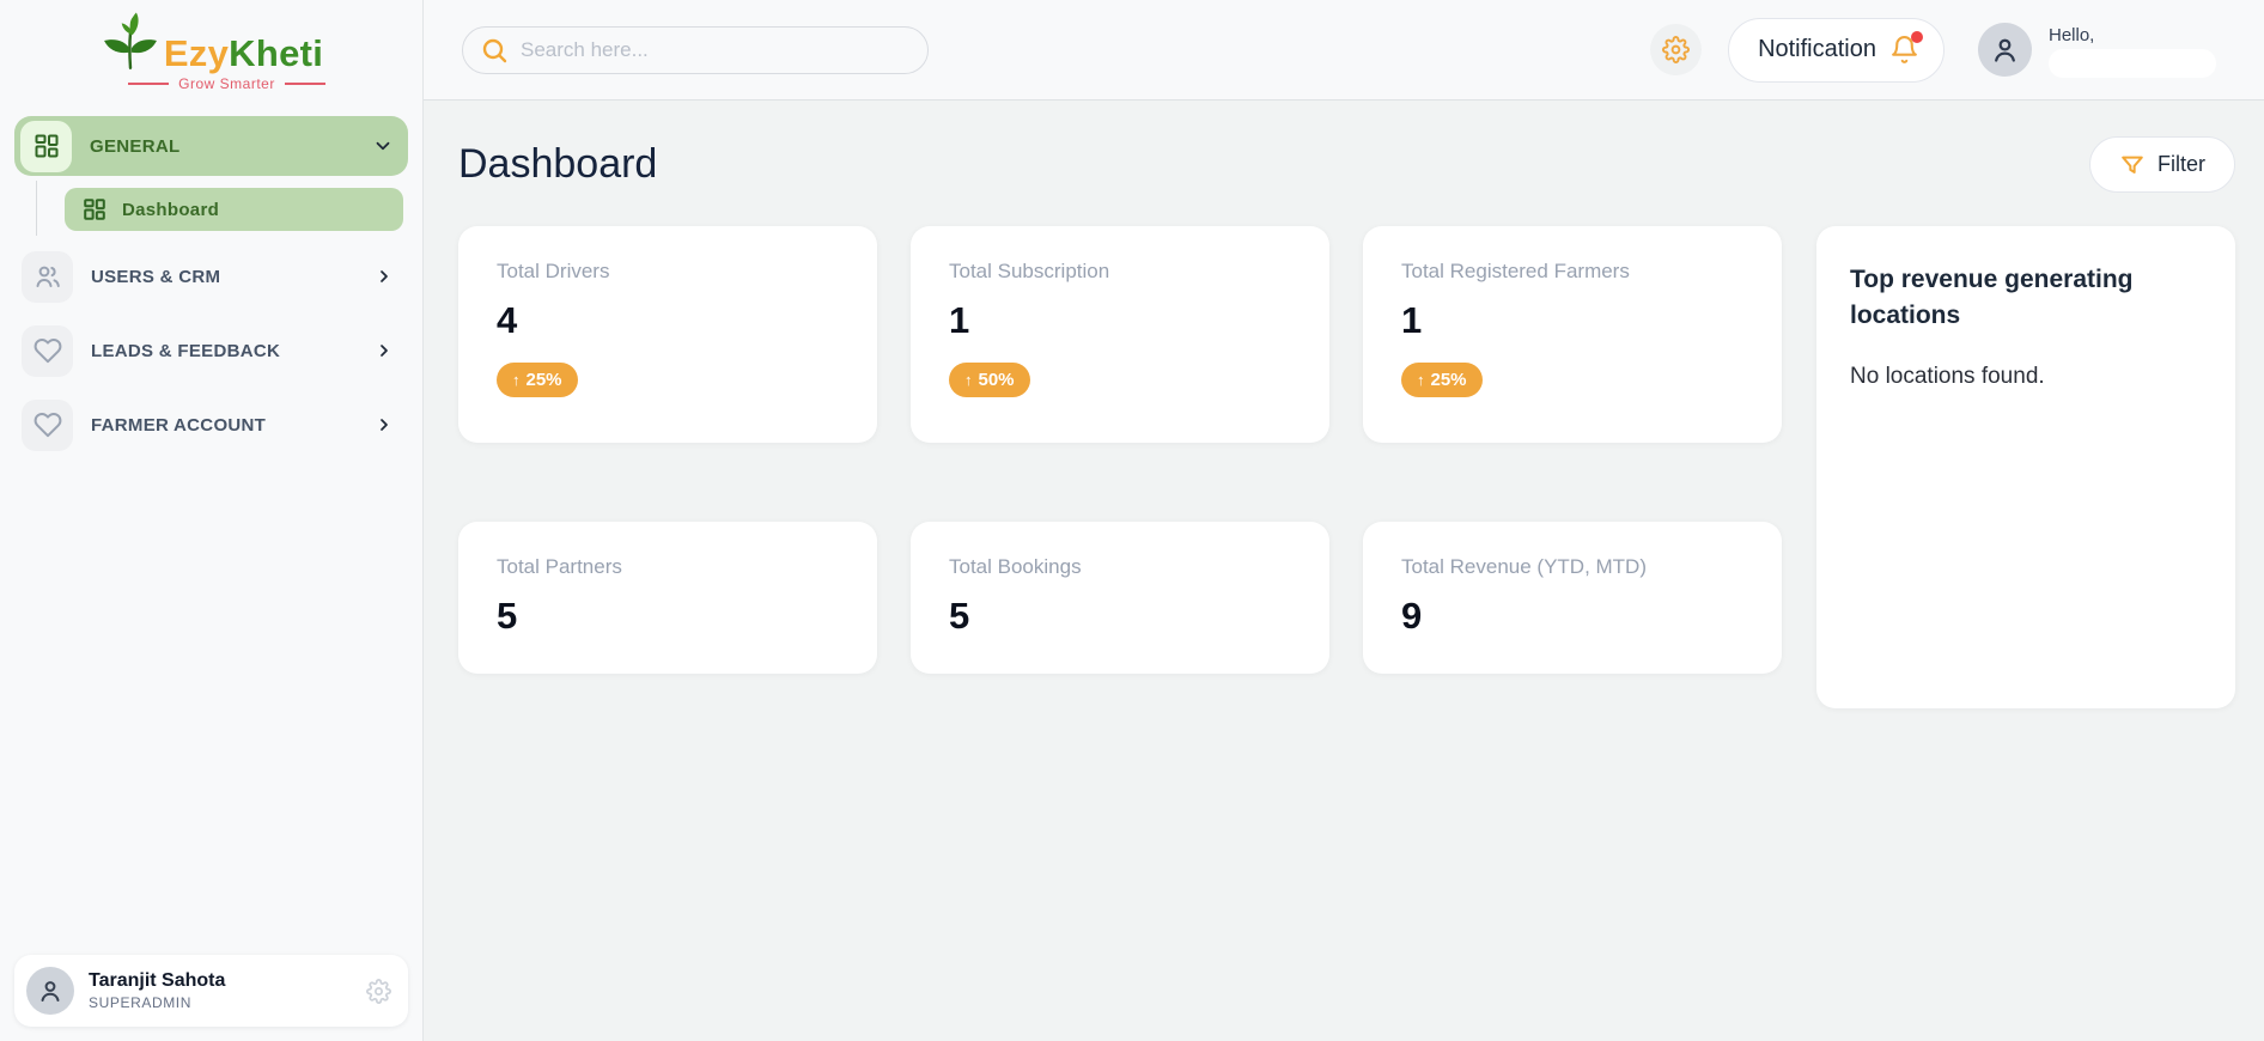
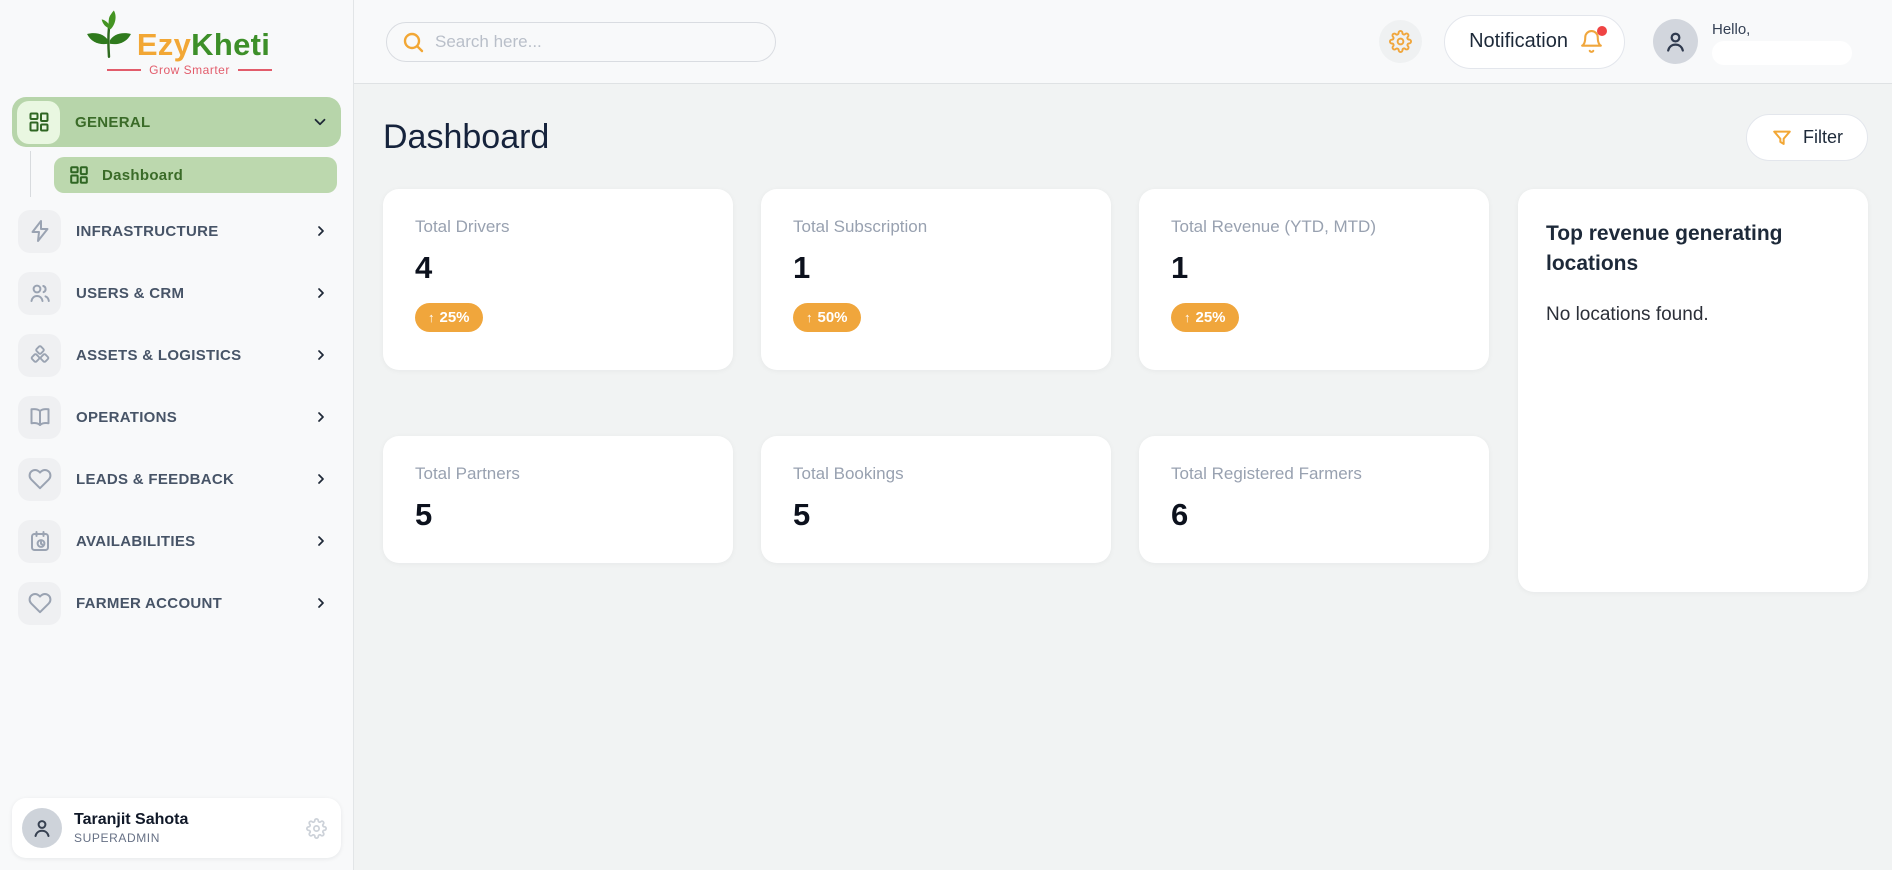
  EzyKheti
  Grow Smarter
  GENERAL
  Dashboard
+ INFRASTRUCTURE
  USERS & CRM
+ ASSETS & LOGISTICS
+ OPERATIONS
  LEADS & FEEDBACK
+ AVAILABILITIES
  FARMER ACCOUNT
  Taranjit Sahota
  SUPERADMIN
  Search here...
  Notification
  Hello,
  Dashboard
  Filter
  Total Drivers
  4
  ↑
  25%
  Total Subscription
  1
  ↑
  50%
- Total Registered Farmers
+ Total Revenue (YTD, MTD)
  1
  ↑
  25%
  Total Partners
  5
  Total Bookings
  5
- Total Revenue (YTD, MTD)
+ Total Registered Farmers
- 9
+ 6
  Top revenue generating locations
  No locations found.
